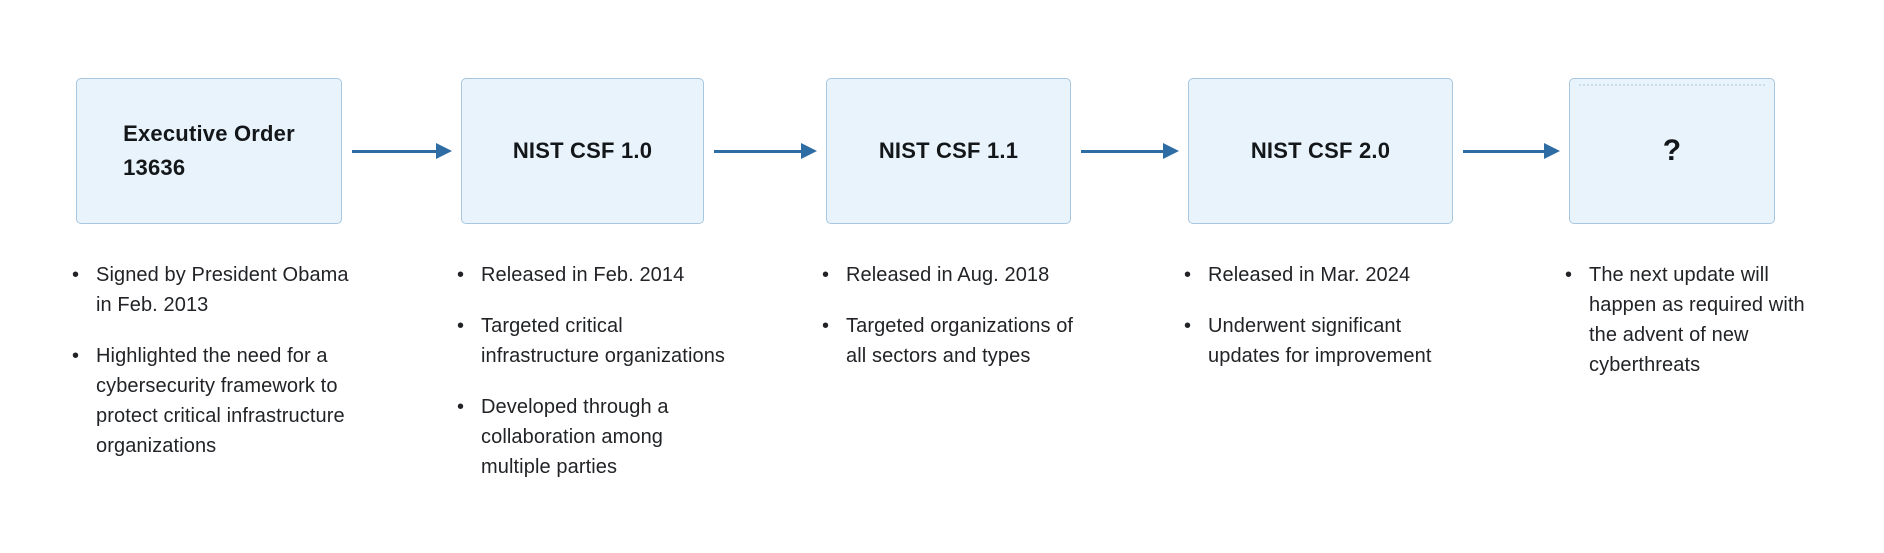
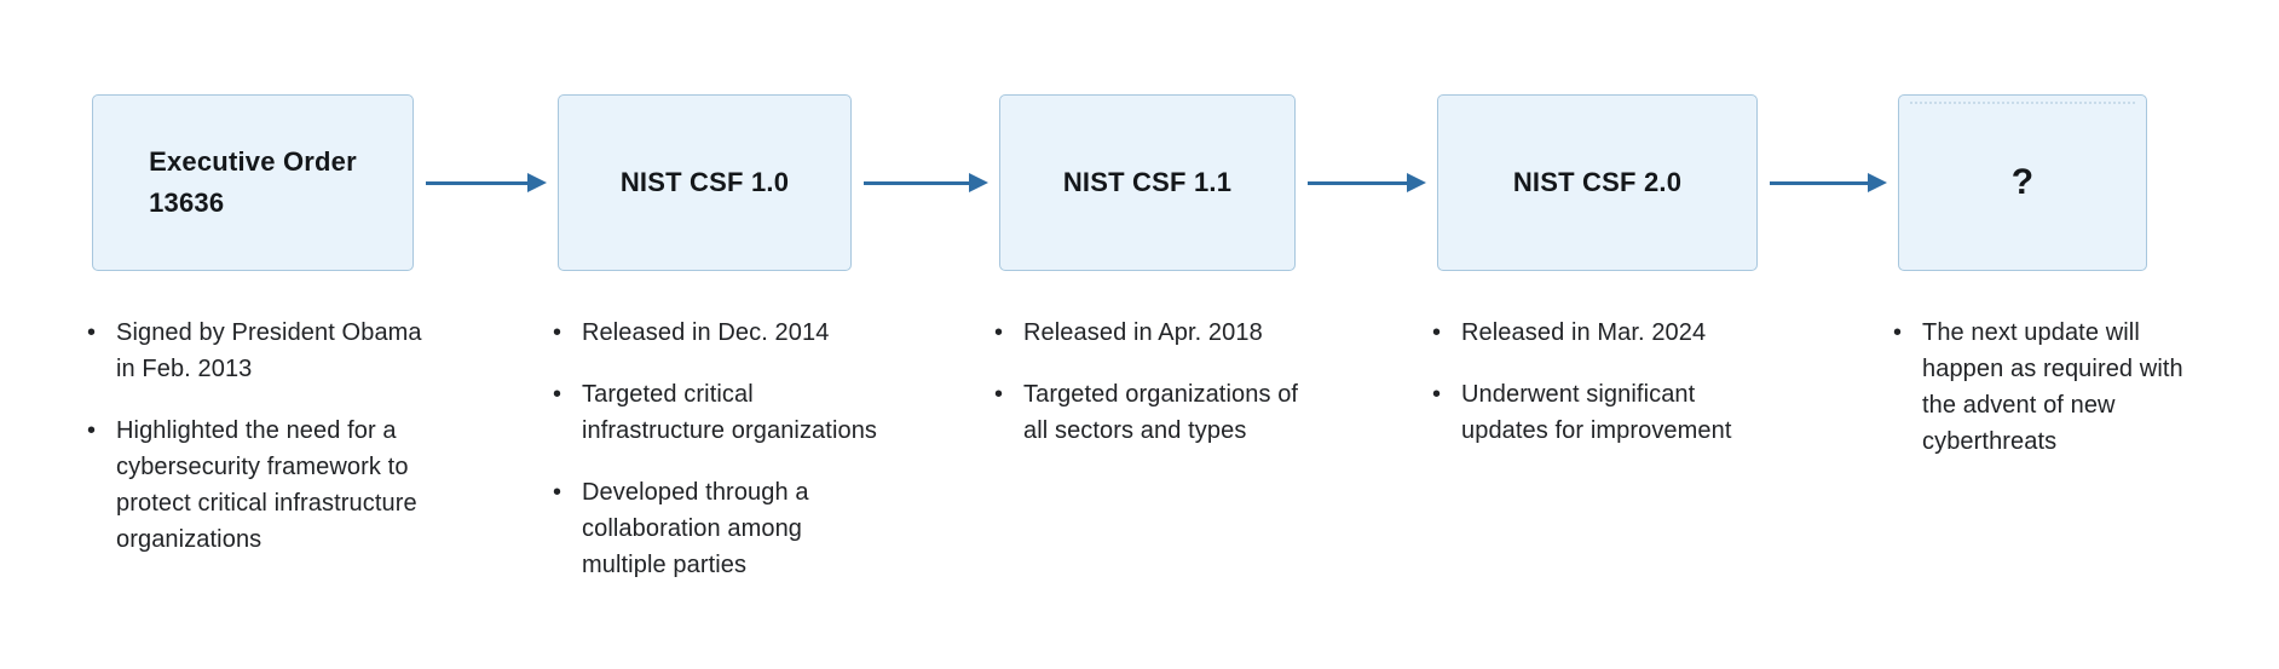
  Executive Order
  13636
  •
  Signed by President Obama
  in Feb. 2013
  •
  Highlighted the need for a
  cybersecurity framework to
  protect critical infrastructure
  organizations
  NIST CSF 1.0
  •
- Released in Feb. 2014
+ Released in Dec. 2014
  •
  Targeted critical
  infrastructure organizations
  •
  Developed through a
  collaboration among
  multiple parties
  NIST CSF 1.1
  •
- Released in Aug. 2018
+ Released in Apr. 2018
  •
  Targeted organizations of
  all sectors and types
  NIST CSF 2.0
  •
  Released in Mar. 2024
  •
  Underwent significant
  updates for improvement
  ?
  •
  The next update will
  happen as required with
  the advent of new
  cyberthreats
